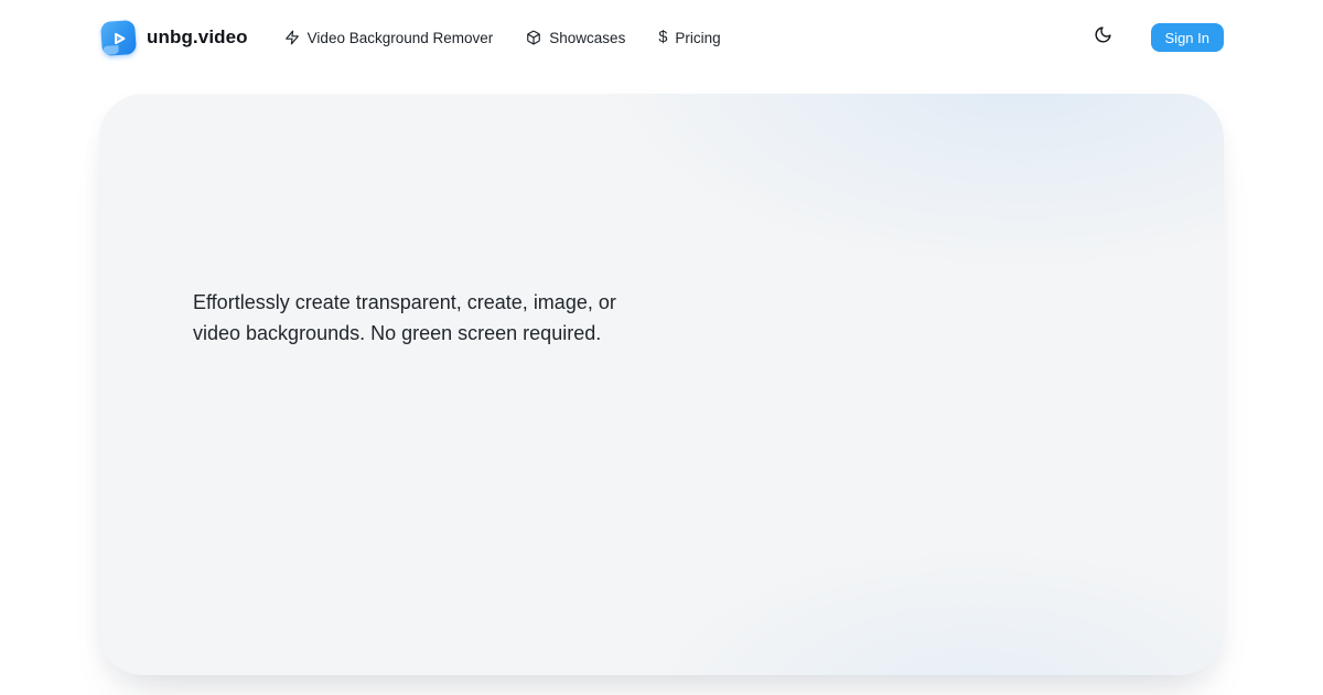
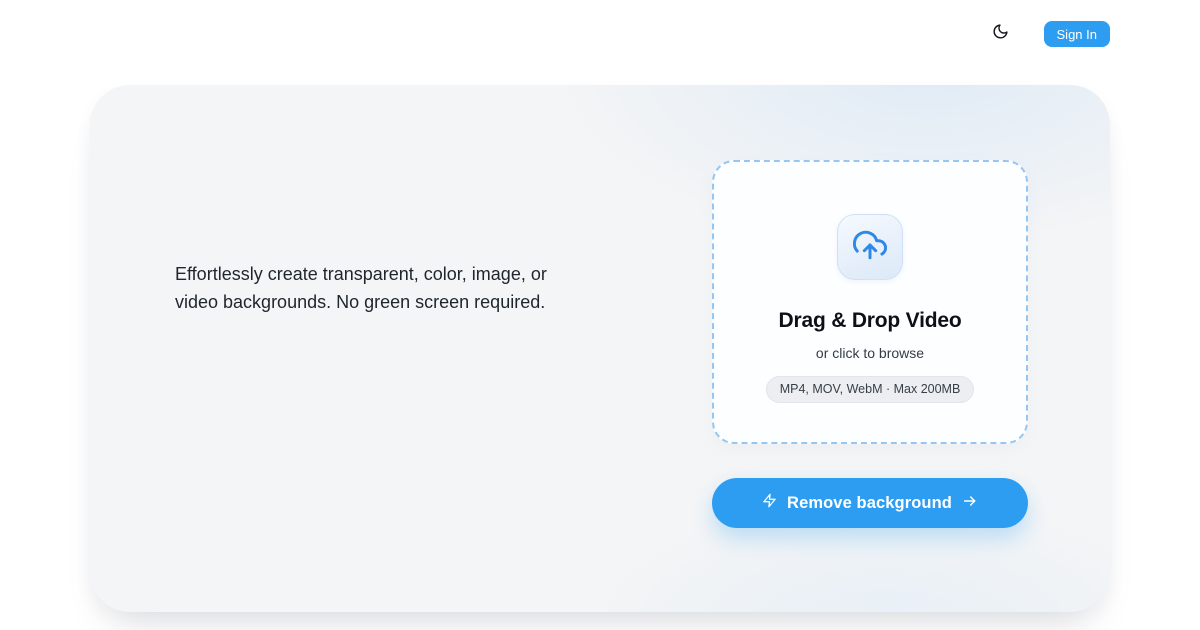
- unbg.video
- Video Background Remover
- Showcases
- $
- Pricing
  Sign In
- Effortlessly create transparent, create, image, or video backgrounds. No green screen required.
+ Effortlessly create transparent, color, image, or video backgrounds. No green screen required.
+ Drag & Drop Video
+ or click to browse
+ MP4, MOV, WebM · Max 200MB
+ Remove background
